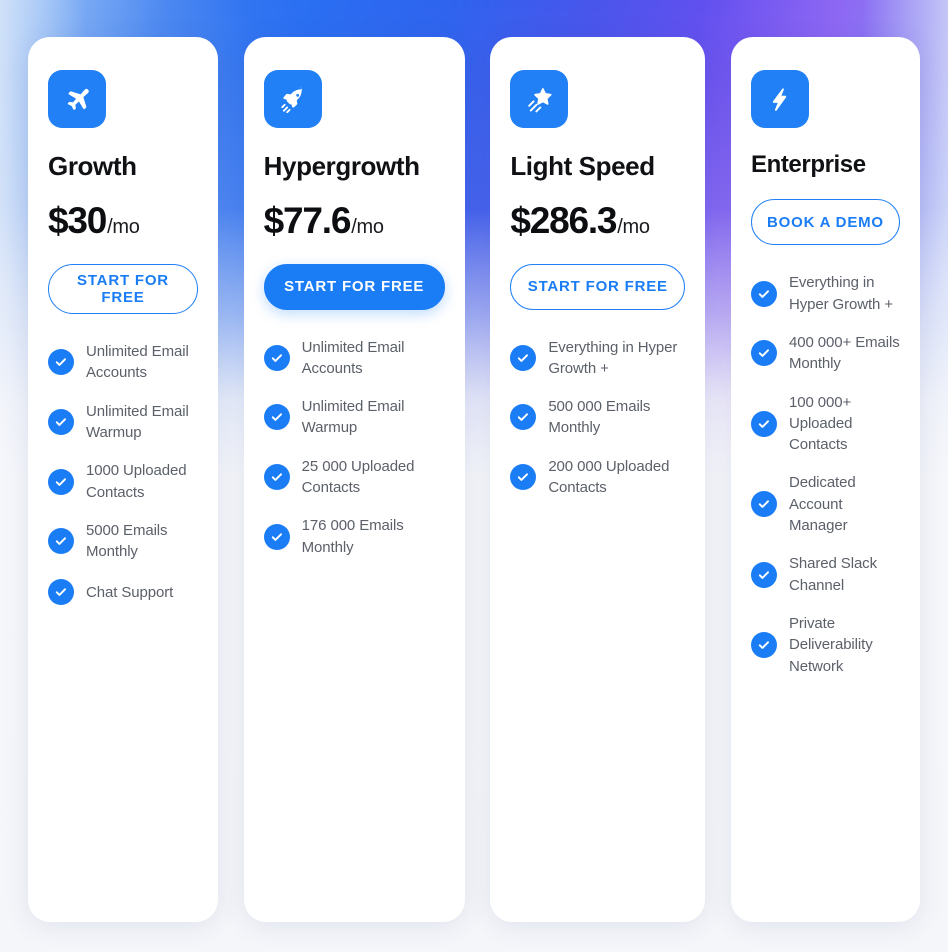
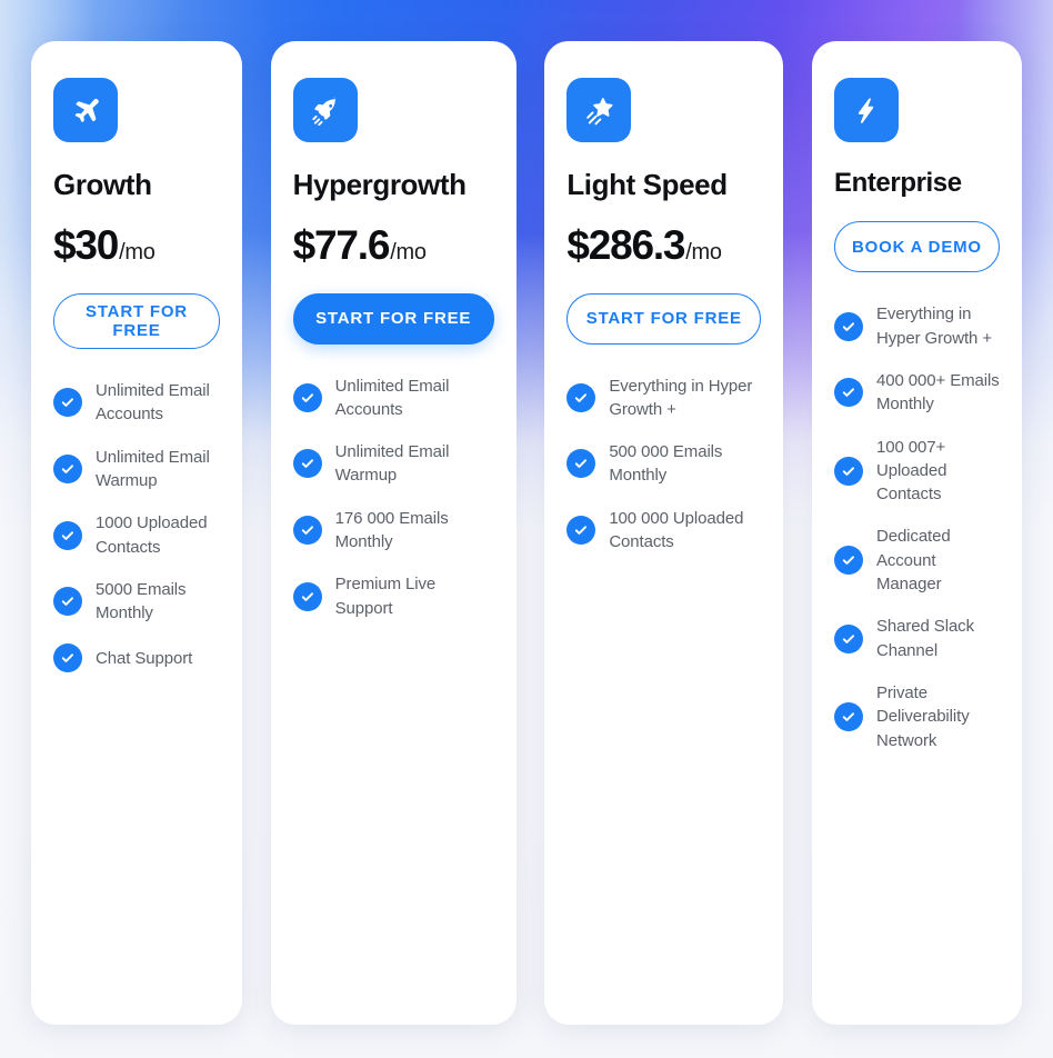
  Growth
  $30
  /mo
  START FOR FREE
  Unlimited Email Accounts
  Unlimited Email Warmup
  1000 Uploaded Contacts
  5000 Emails Monthly
  Chat Support
  Hypergrowth
  $77.6
  /mo
  START FOR FREE
  Unlimited Email Accounts
  Unlimited Email Warmup
- 25 000 Uploaded Contacts
  176 000 Emails Monthly
+ Premium Live Support
  Light Speed
  $286.3
  /mo
  START FOR FREE
  Everything in Hyper Growth +
  500 000 Emails Monthly
- 200 000 Uploaded Contacts
+ 100 000 Uploaded Contacts
  Enterprise
  BOOK A DEMO
  Everything in Hyper Growth +
  400 000+ Emails Monthly
- 100 000+ Uploaded Contacts
+ 100 007+ Uploaded Contacts
  Dedicated Account Manager
  Shared Slack Channel
  Private Deliverability Network
